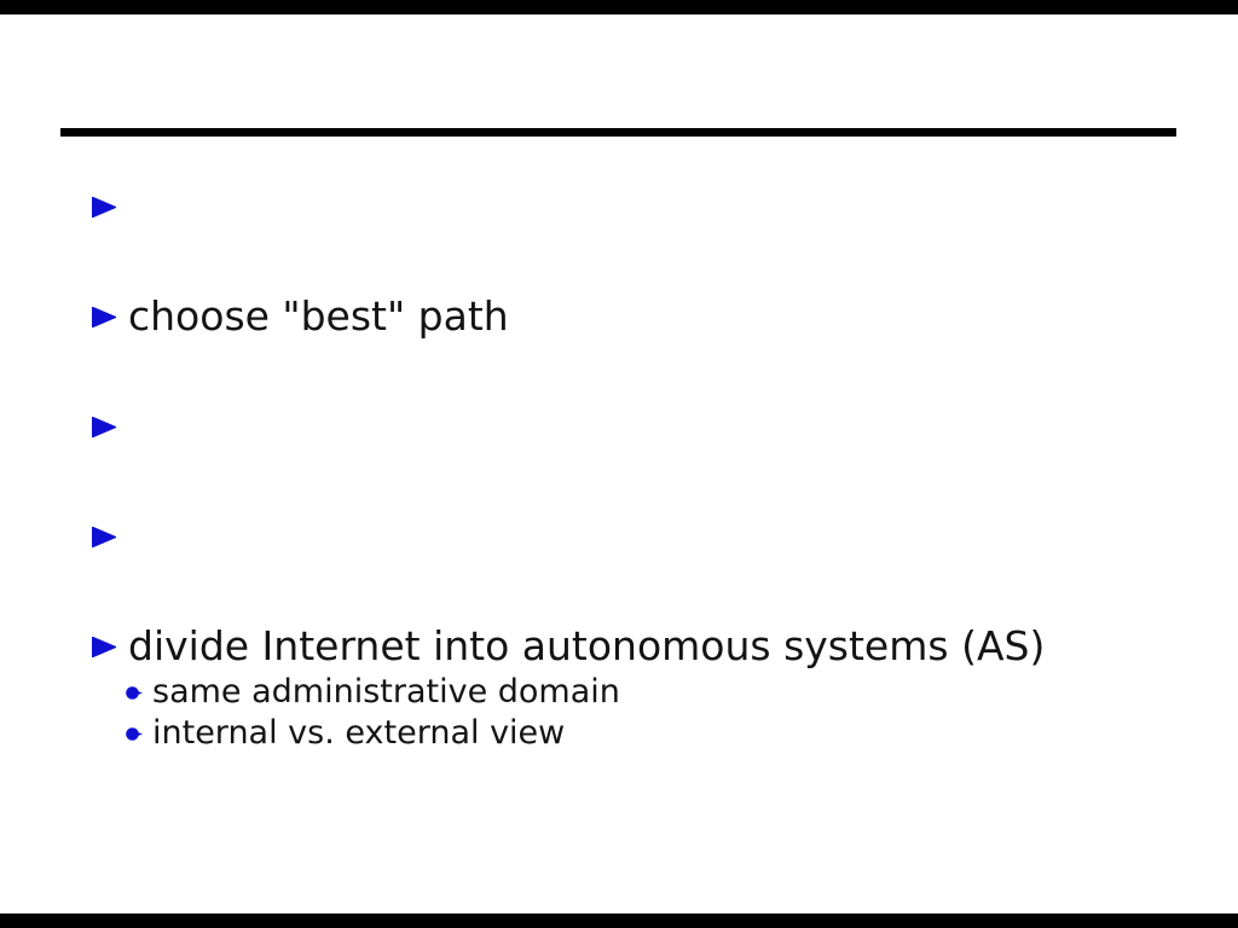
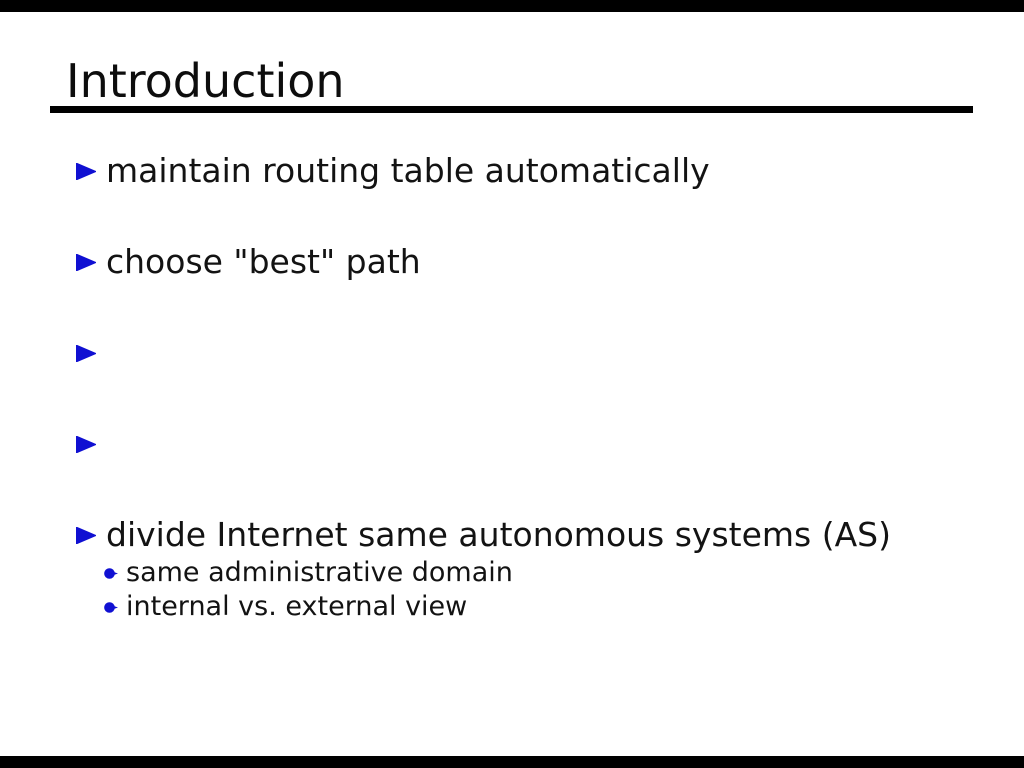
+ Introduction
+ maintain routing table automatically
  choose "best" path
- divide Internet into autonomous systems (AS)
+ divide Internet same autonomous systems (AS)
  same administrative domain
  internal vs. external view
